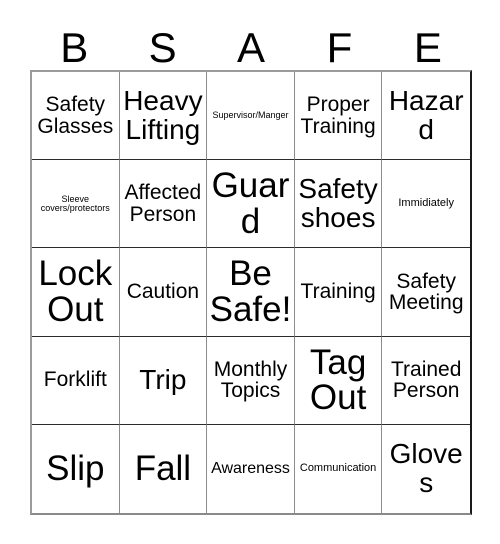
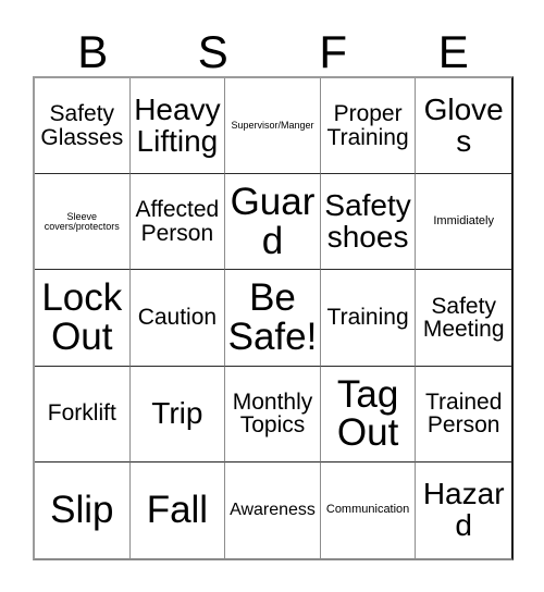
  B
  S
- A
  F
  E
  Safety Glasses
  Heavy Lifting
  Supervisor/Manger
  Proper Training
- Hazard
+ Gloves
  Sleeve covers/protectors
  Affected Person
  Guard
  Safety shoes
  Immidiately
  Lock Out
  Caution
  Be Safe!
  Training
  Safety Meeting
  Forklift
  Trip
  Monthly Topics
  Tag Out
  Trained Person
  Slip
  Fall
  Awareness
  Communication
- Gloves
+ Hazard
